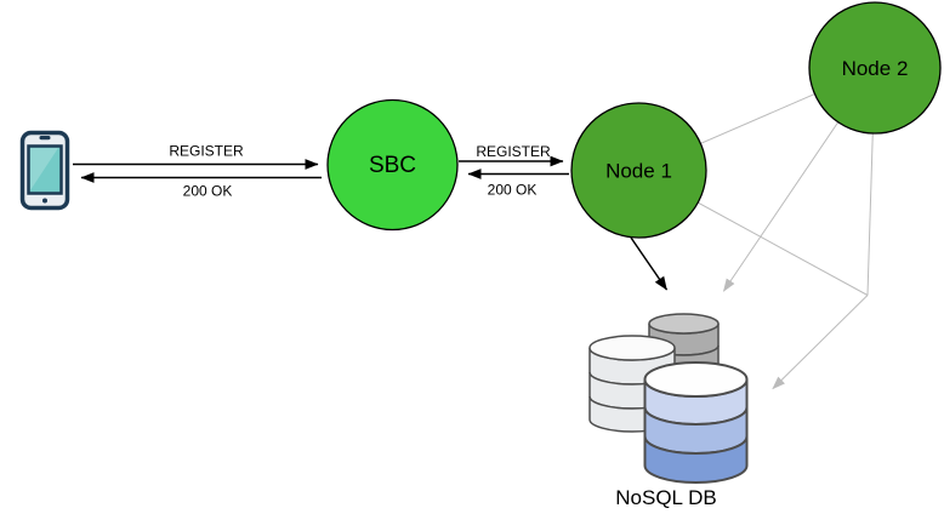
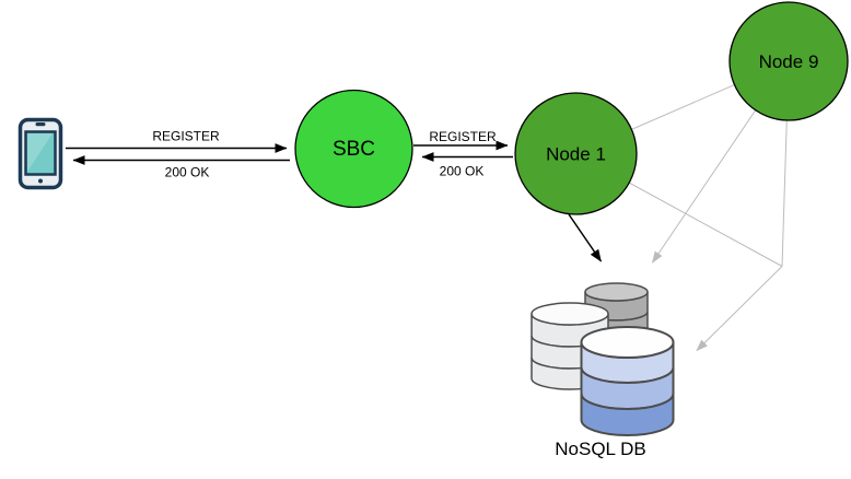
  REGISTER
  200 OK
  REGISTER
  200 OK
  SBC
  Node 1
- Node 2
+ Node 9
  NoSQL DB
